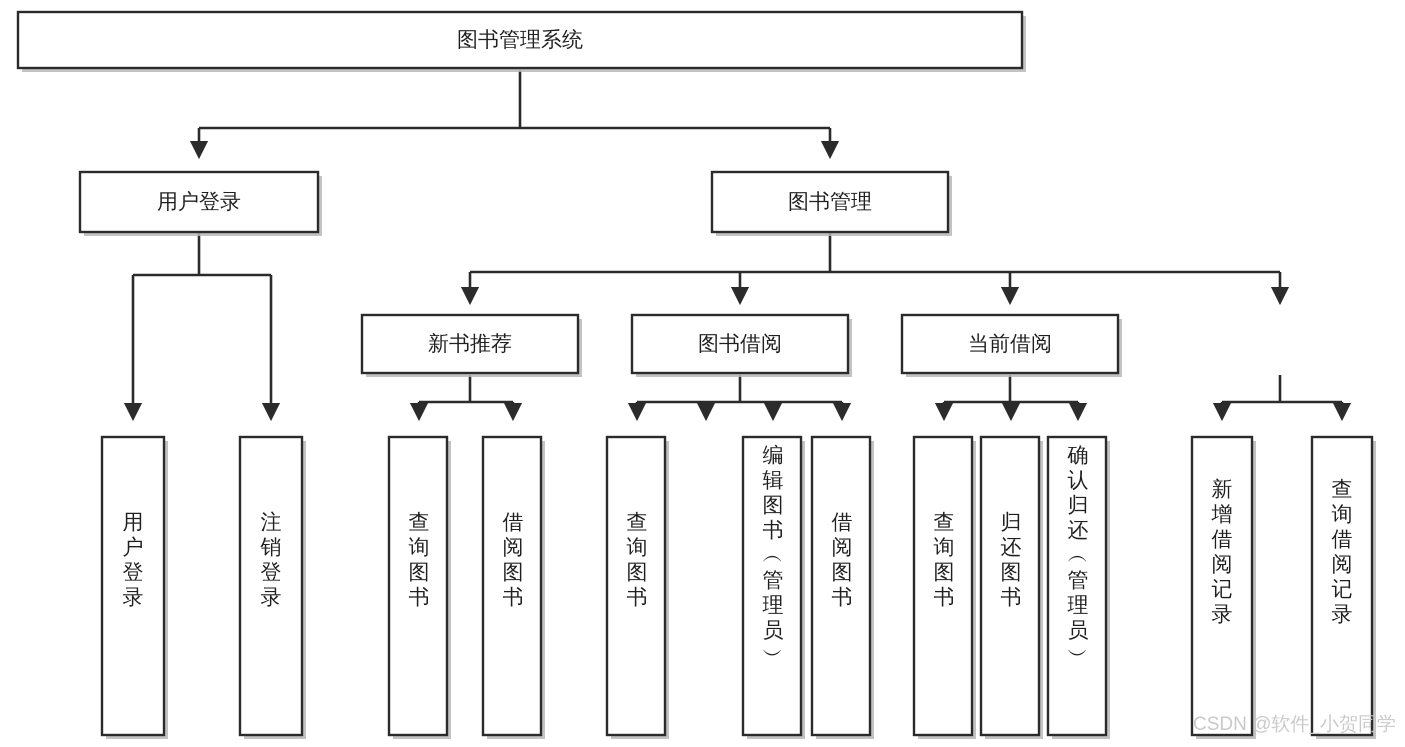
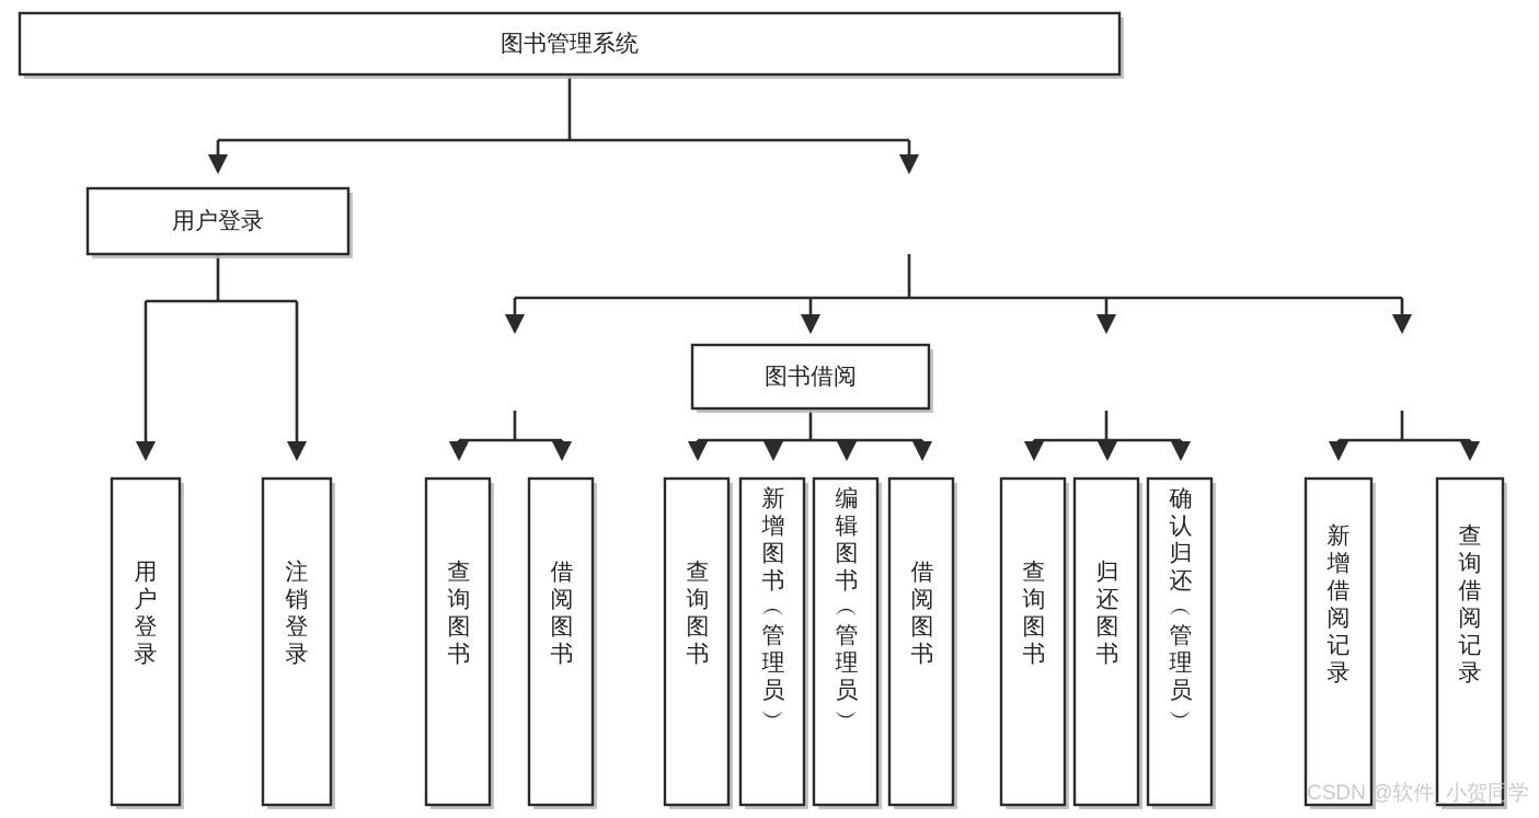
  图书管理系统
  用户登录
- 图书管理
- 新书推荐
  图书借阅
- 当前借阅
  用户登录
  注销登录
  查询图书
  借阅图书
  查询图书
+ 新增图书 ︵ 管理员 ︶
  编辑图书 ︵ 管理员 ︶
  借阅图书
  查询图书
  归还图书
  确认归还 ︵ 管理员 ︶
  新增借阅记录
  查询借阅记录
  CSDN @软件_小贺同学
